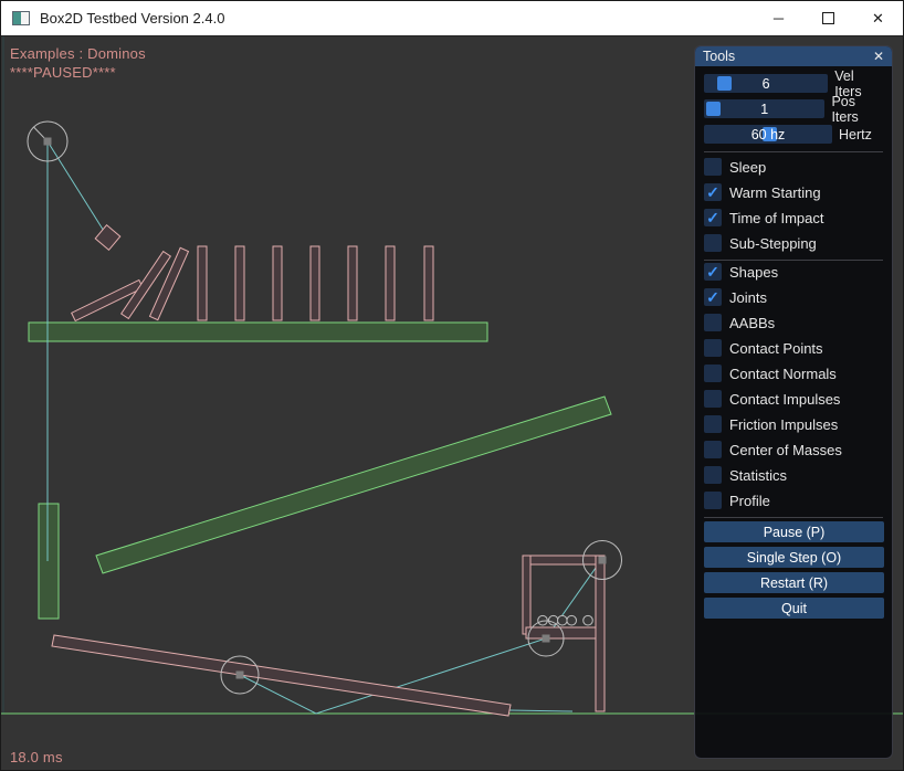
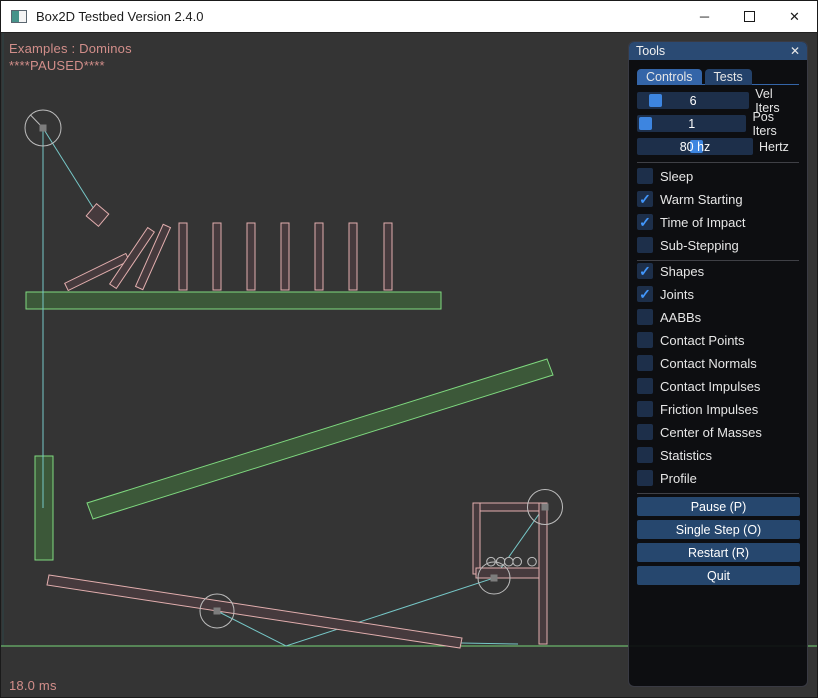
  Box2D Testbed Version 2.4.0
  ─
  ✕
  Examples : Dominos
  ****PAUSED****
  18.0 ms
  Tools
  ✕
+ Controls
+ Tests
  6
  Vel Iters
  1
  Pos Iters
- 60 hz
+ 80 hz
  Hertz
  Sleep
  ✓
  Warm Starting
  ✓
  Time of Impact
  Sub-Stepping
  ✓
  Shapes
  ✓
  Joints
  AABBs
  Contact Points
  Contact Normals
  Contact Impulses
  Friction Impulses
  Center of Masses
  Statistics
  Profile
  Pause (P)
  Single Step (O)
  Restart (R)
  Quit
